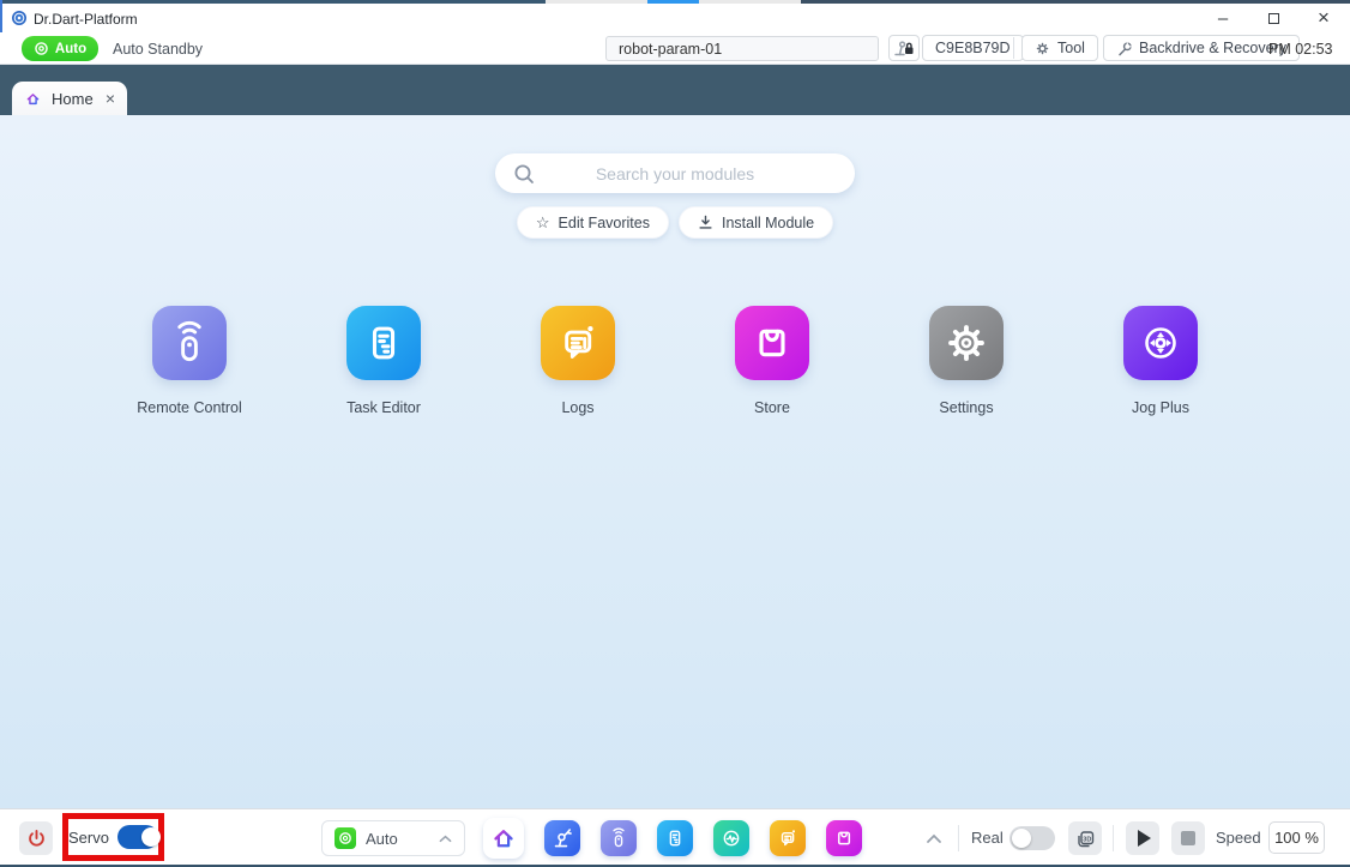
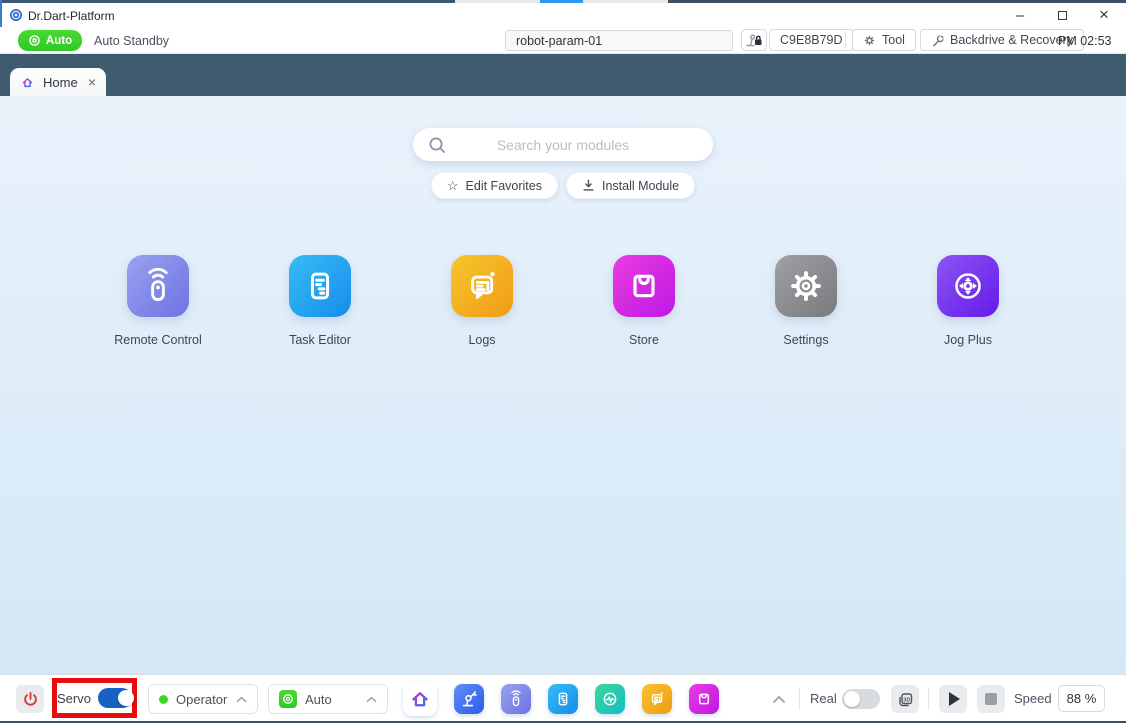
  Dr.Dart-Platform
  –
  ×
  Auto
  Auto Standby
  robot-param-01
  C9E8B79D
  Tool
  Backdrive & Recovery
  PM 02:53
  Home
  ×
  Search your modules
  ☆
  Edit Favorites
  Install Module
  Remote Control
  Task Editor
  Logs
  Store
  Settings
  Jog Plus
  Servo
+ Operator
  Auto
  Real
  Speed
- 100 %
+ 88 %
